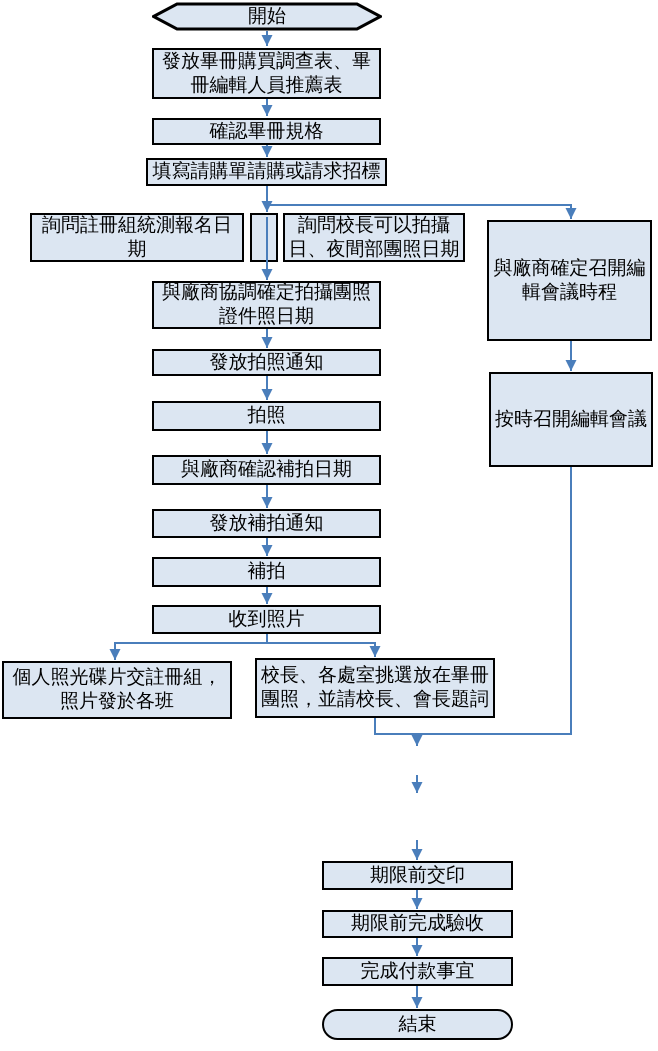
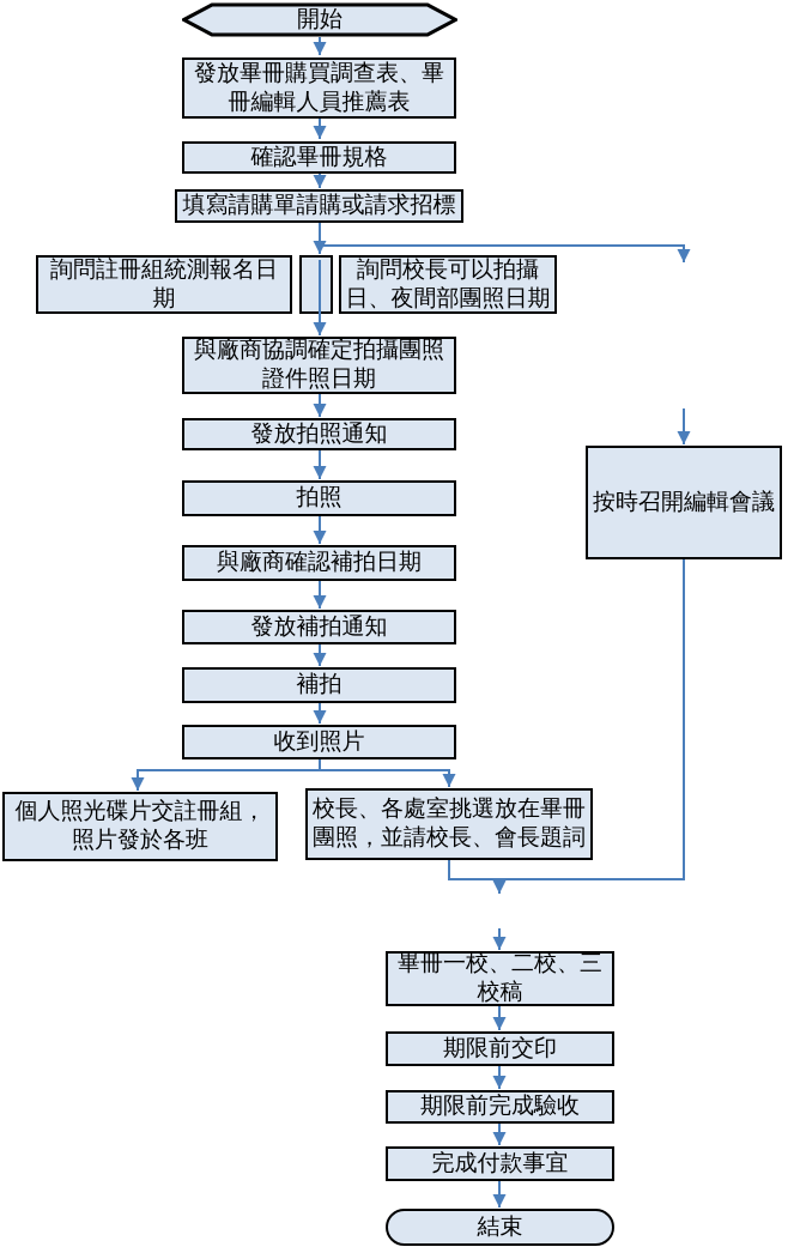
  開始
  發放畢冊購買調查表、畢
  冊編輯人員推薦表
  確認畢冊規格
  填寫請購單請購或請求招標
  詢問註冊組統測報名日期
  詢問校長可以拍攝
  日、夜間部團照日期
- 與廠商確定召開編
- 輯會議時程
  按時召開編輯會議
  與廠商協調確定拍攝團照
  證件照日期
  發放拍照通知
  拍照
  與廠商確認補拍日期
  發放補拍通知
  補拍
  收到照片
  個人照光碟片交註冊組，
  照片發於各班
  校長、各處室挑選放在畢冊
  團照，並請校長、會長題詞
+ 畢冊一校、二校、三
+ 校稿
  期限前交印
  期限前完成驗收
  完成付款事宜
  結束
